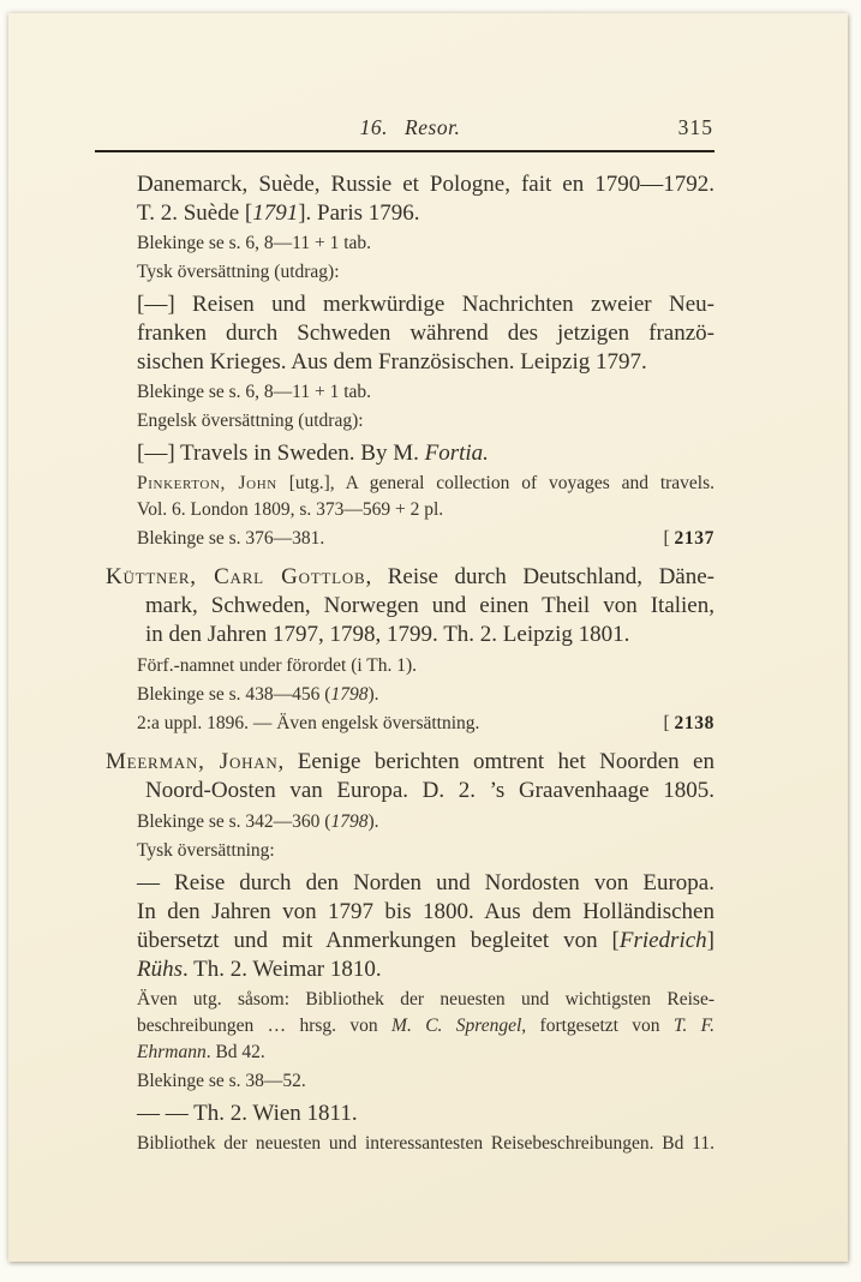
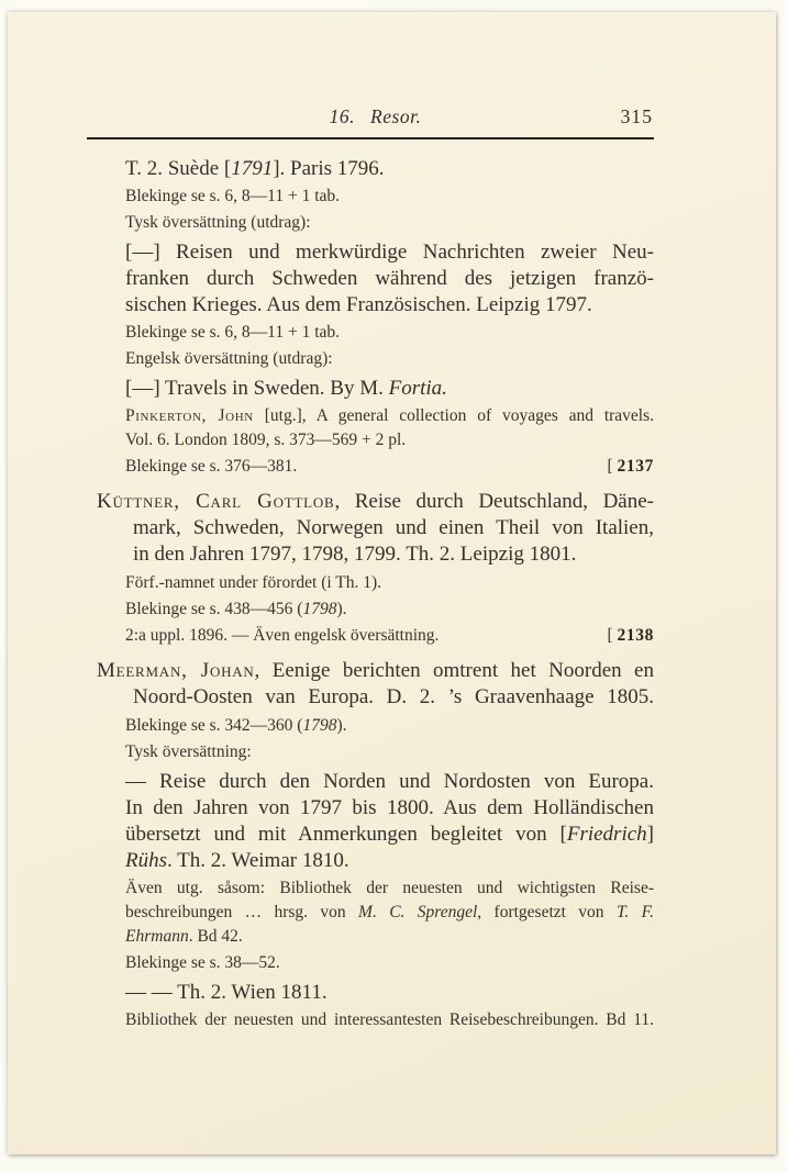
  16. Resor.
  315
- Danemarck, Suède, Russie et Pologne, fait en 1790—1792.
  T. 2. Suède [1791]. Paris 1796.
  Blekinge se s. 6, 8—11 + 1 tab.
  Tysk översättning (utdrag):
  [—] Reisen und merkwürdige Nachrichten zweier Neu-
  franken durch Schweden während des jetzigen franzö-
  sischen Krieges. Aus dem Französischen. Leipzig 1797.
  Blekinge se s. 6, 8—11 + 1 tab.
  Engelsk översättning (utdrag):
  [—] Travels in Sweden. By M. Fortia.
  Pinkerton, John [utg.], A general collection of voyages and travels.
  Vol. 6. London 1809, s. 373—569 + 2 pl.
  Blekinge se s. 376—381.
  [ 2137
  Küttner, Carl Gottlob, Reise durch Deutschland, Däne-
  mark, Schweden, Norwegen und einen Theil von Italien,
  in den Jahren 1797, 1798, 1799. Th. 2. Leipzig 1801.
  Förf.-namnet under förordet (i Th. 1).
  Blekinge se s. 438—456 (1798).
  2:a uppl. 1896. — Även engelsk översättning.
  [ 2138
  Meerman, Johan, Eenige berichten omtrent het Noorden en
  Noord-Oosten van Europa. D. 2. ’s Graavenhaage 1805.
  Blekinge se s. 342—360 (1798).
  Tysk översättning:
  — Reise durch den Norden und Nordosten von Europa.
  In den Jahren von 1797 bis 1800. Aus dem Holländischen
  übersetzt und mit Anmerkungen begleitet von [Friedrich]
  Rühs. Th. 2. Weimar 1810.
  Även utg. såsom: Bibliothek der neuesten und wichtigsten Reise-
  beschreibungen … hrsg. von M. C. Sprengel, fortgesetzt von T. F.
  Ehrmann. Bd 42.
  Blekinge se s. 38—52.
  — — Th. 2. Wien 1811.
  Bibliothek der neuesten und interessantesten Reisebeschreibungen. Bd 11.
